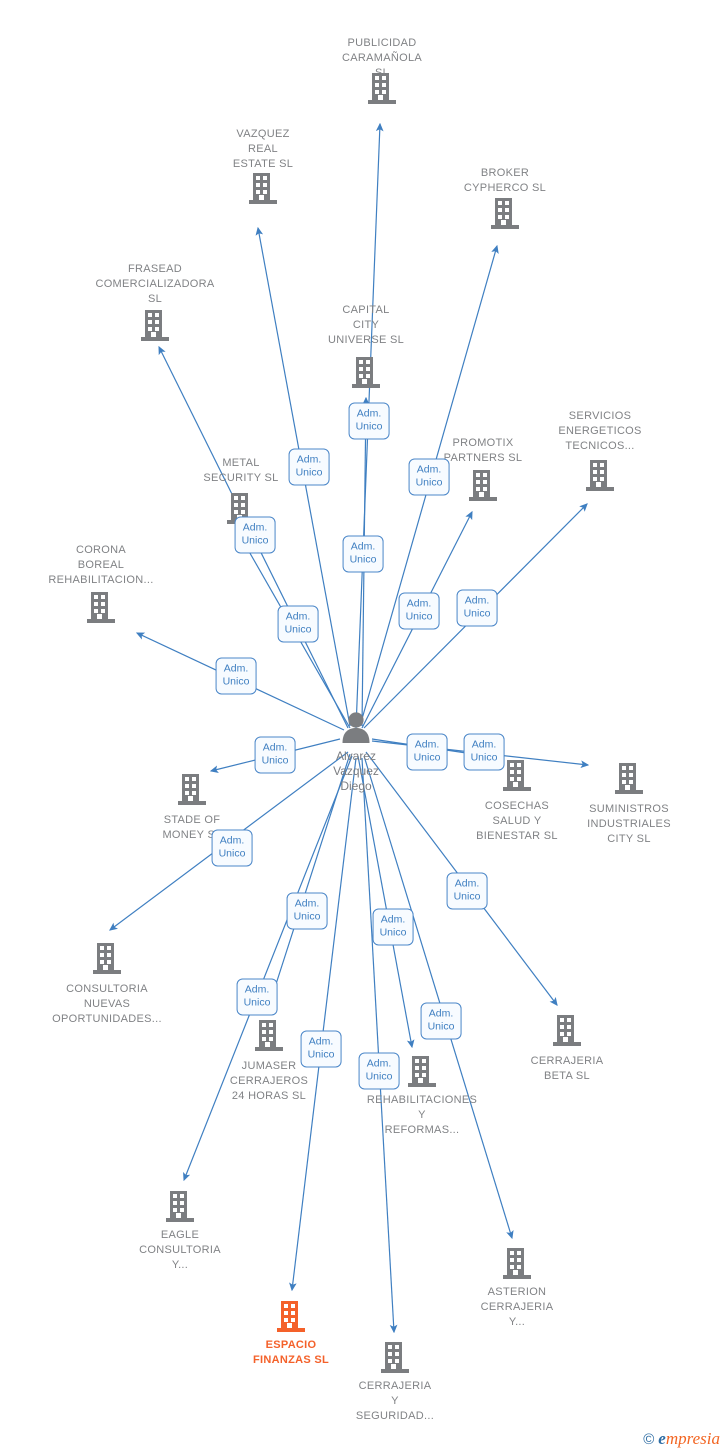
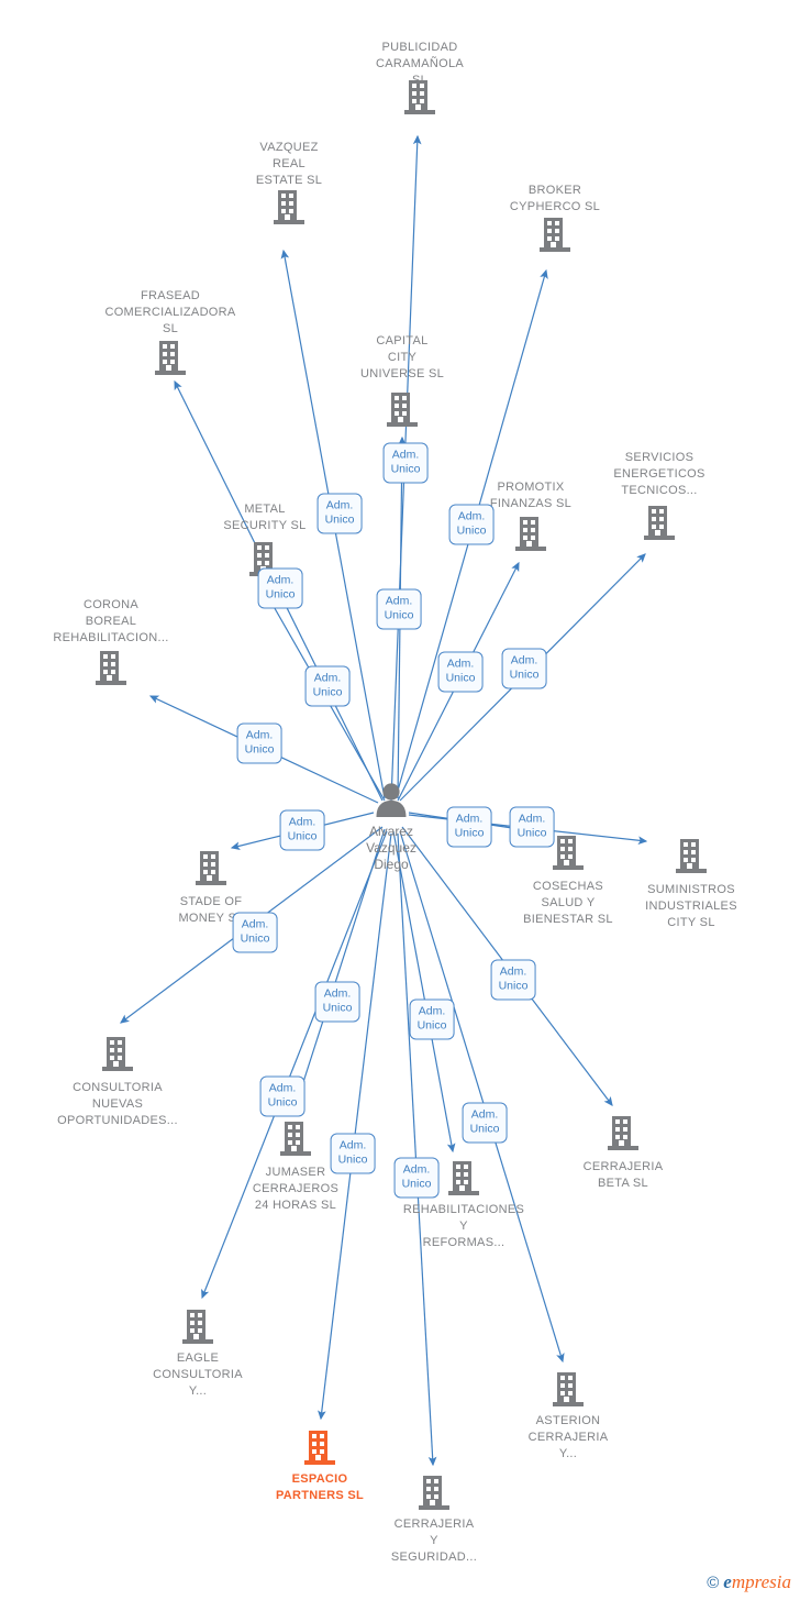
  PUBLICIDAD
  CARAMAÑOLA
  SL
  VAZQUEZ
  REAL
  ESTATE SL
  BROKER
  CYPHERCO SL
  FRASEAD
  COMERCIALIZADORA
  SL
  CAPITAL
  CITY
  UNIVERSE SL
  SERVICIOS
  ENERGETICOS
  TECNICOS...
  PROMOTIX
- PARTNERS SL
+ FINANZAS SL
  METAL
  SECURITY SL
  CORONA
  BOREAL
  REHABILITACION...
  COSECHAS
  SALUD Y
  BIENESTAR SL
  SUMINISTROS
  INDUSTRIALES
  CITY SL
  STADE OF
  MONEY
  CONSULTORIA
  NUEVAS
  OPORTUNIDADES...
  JUMASER
  CERRAJEROS
  24 HORAS SL
  REHABILITACIONES
  Y
  REFORMAS...
  CERRAJERIA
  BETA SL
  EAGLE
  CONSULTORIA
  Y...
  ASTERION
  CERRAJERIA
  Y...
  ESPACIO
- FINANZAS SL
+ PARTNERS SL
  CERRAJERIA
  Y
  SEGURIDAD...
  Alvarez
  Vazquez
  Diego
  Adm.
  Unico
  Adm.
  Unico
  Adm.
  Unico
  Adm.
  Unico
  Adm.
  Unico
  Adm.
  Unico
  Adm.
  Unico
  Adm.
  Unico
  Adm.
  Unico
  Adm.
  Unico
  Adm.
  Unico
  Adm.
  Unico
  Adm.
  Unico
  Adm.
  Unico
  Adm.
  Unico
  Adm.
  Unico
  Adm.
  Unico
  Adm.
  Unico
  Adm.
  Unico
  Adm.
  Unico
  ©
  empresia
